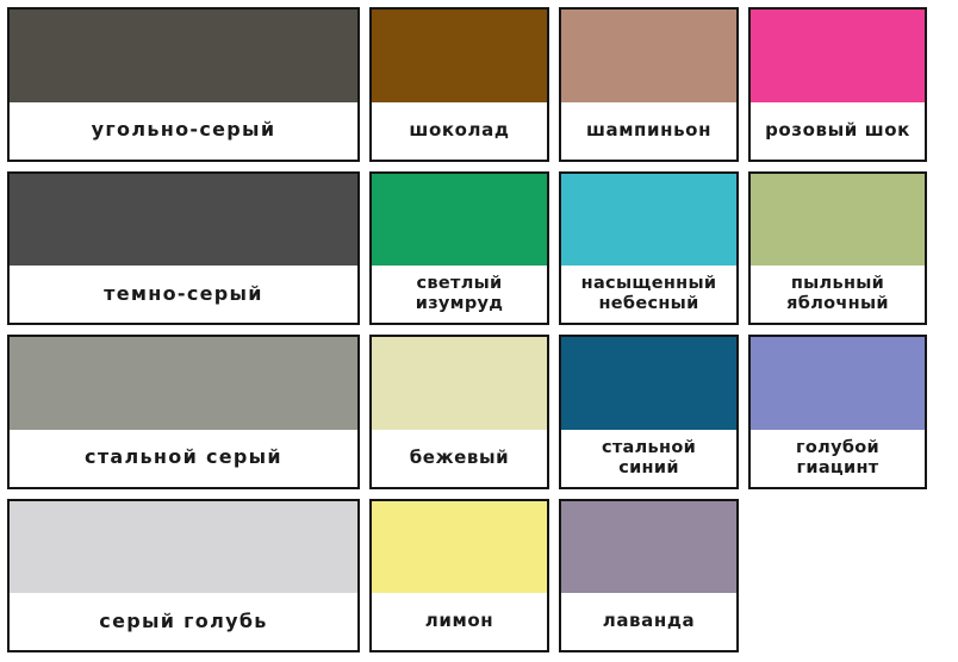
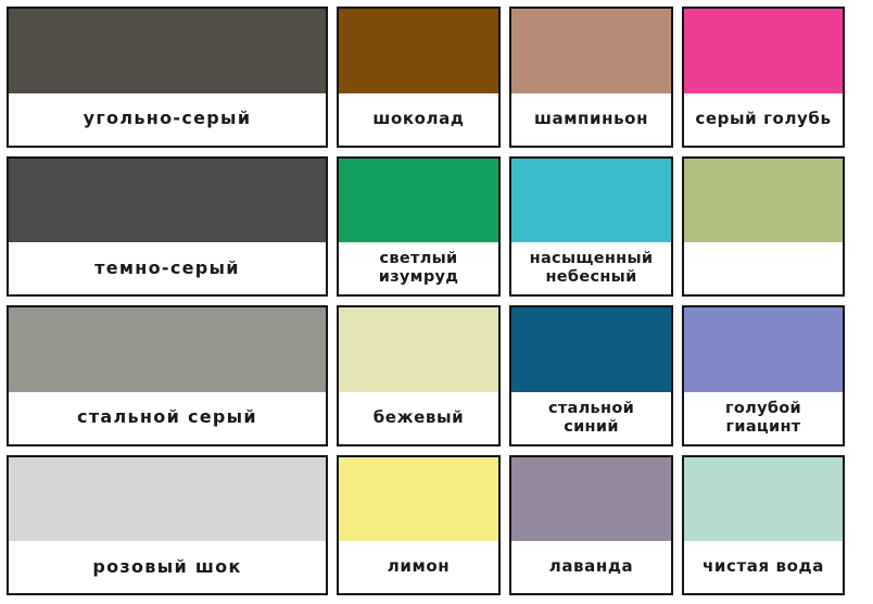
  угольно-серый
  шоколад
  шампиньон
- розовый шок
+ серый голубь
  темно-серый
  светлый
  изумруд
  насыщенный
  небесный
- пыльный
- яблочный
  стальной серый
  бежевый
  стальной
  синий
  голубой
  гиацинт
- серый голубь
+ розовый шок
  лимон
  лаванда
+ чистая вода
